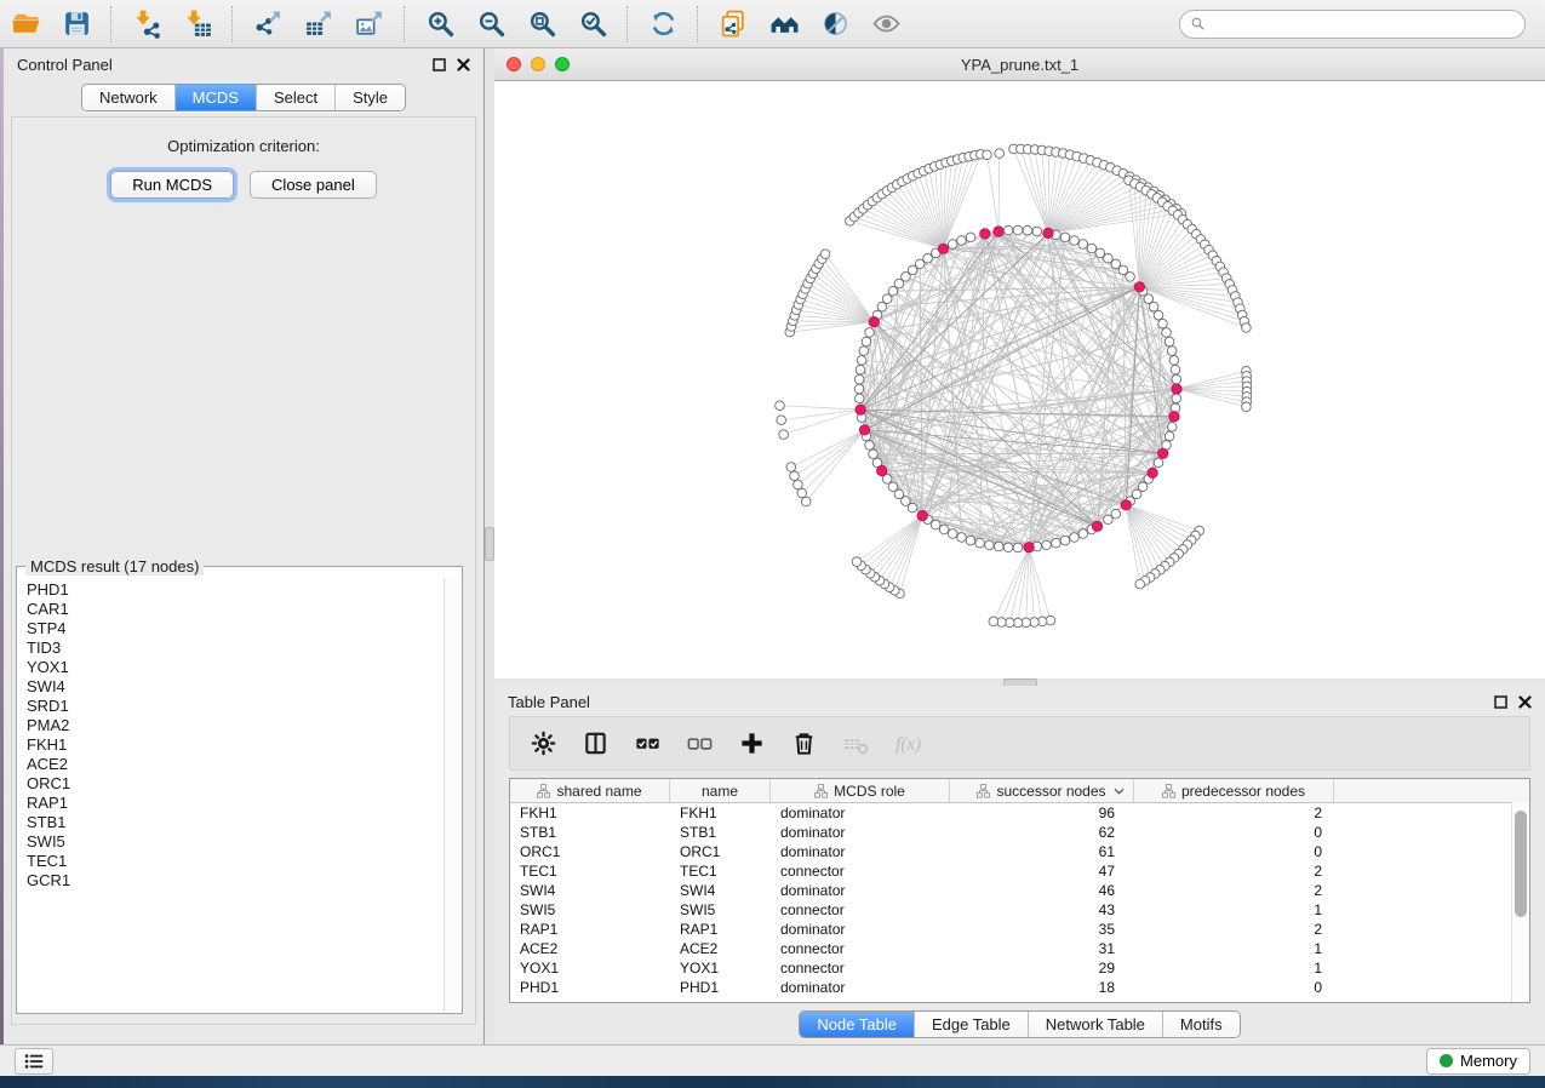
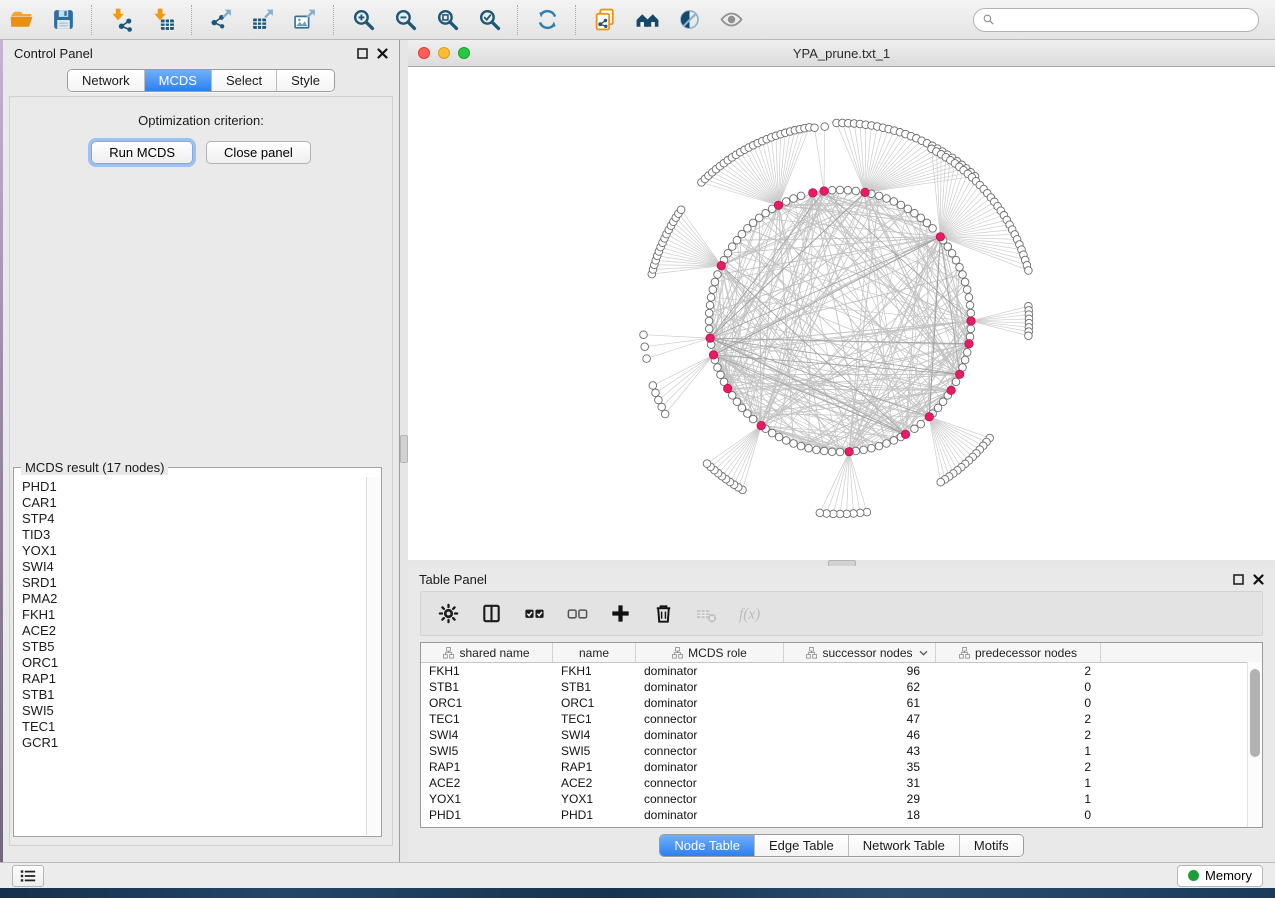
  Control Panel
  Network
  MCDS
  Select
  Style
  Optimization criterion:
  Run MCDS
  Close panel
  MCDS result (17 nodes)
  PHD1
  CAR1
  STP4
  TID3
  YOX1
  SWI4
  SRD1
  PMA2
  FKH1
  ACE2
+ STB5
  ORC1
  RAP1
  STB1
  SWI5
  TEC1
  GCR1
  YPA_prune.txt_1
  Table Panel
  f(x)
  shared name
  name
  MCDS role
  successor nodes
  predecessor nodes
  FKH1
  FKH1
  dominator
  96
  2
  STB1
  STB1
  dominator
  62
  0
  ORC1
  ORC1
  dominator
  61
  0
  TEC1
  TEC1
  connector
  47
  2
  SWI4
  SWI4
  dominator
  46
  2
  SWI5
  SWI5
  connector
  43
  1
  RAP1
  RAP1
  dominator
  35
  2
  ACE2
  ACE2
  connector
  31
  1
  YOX1
  YOX1
  connector
  29
  1
  PHD1
  PHD1
  dominator
  18
  0
  Node Table
  Edge Table
  Network Table
  Motifs
  Memory
